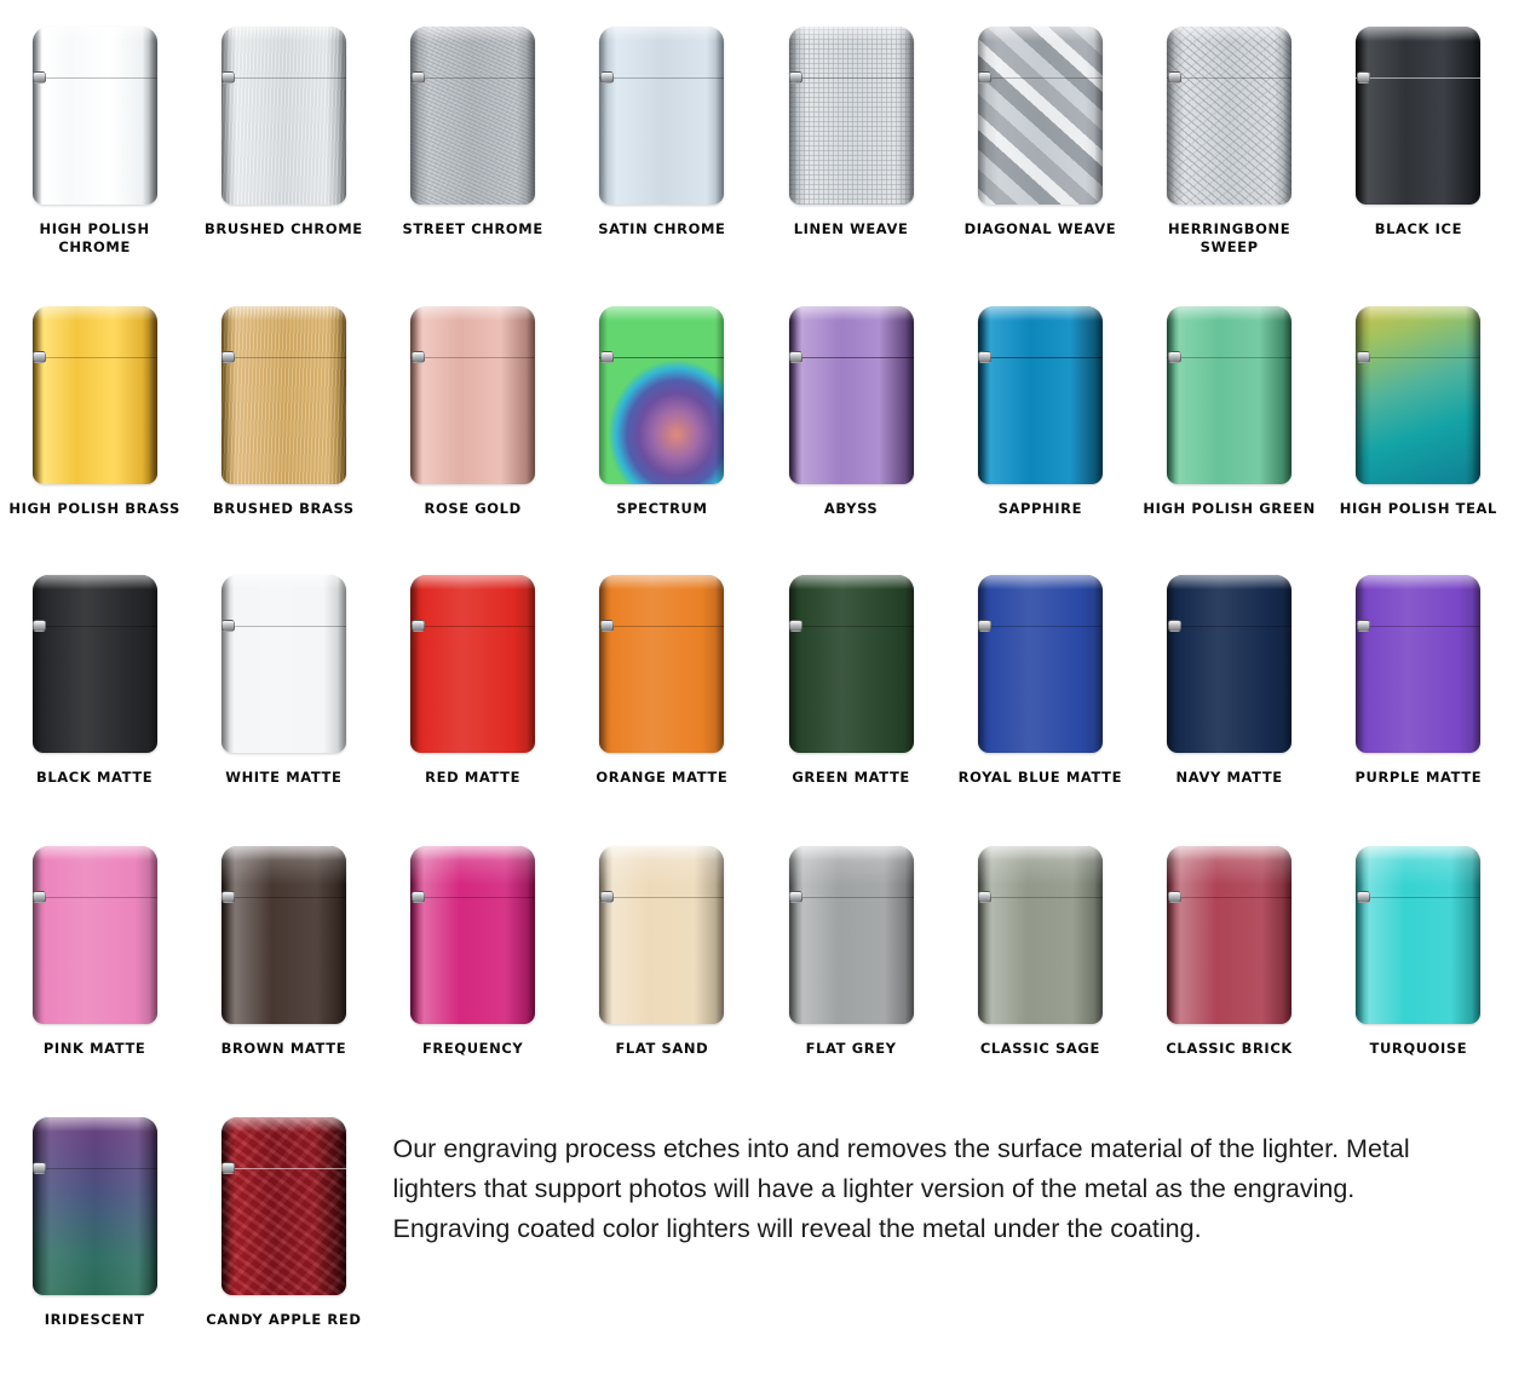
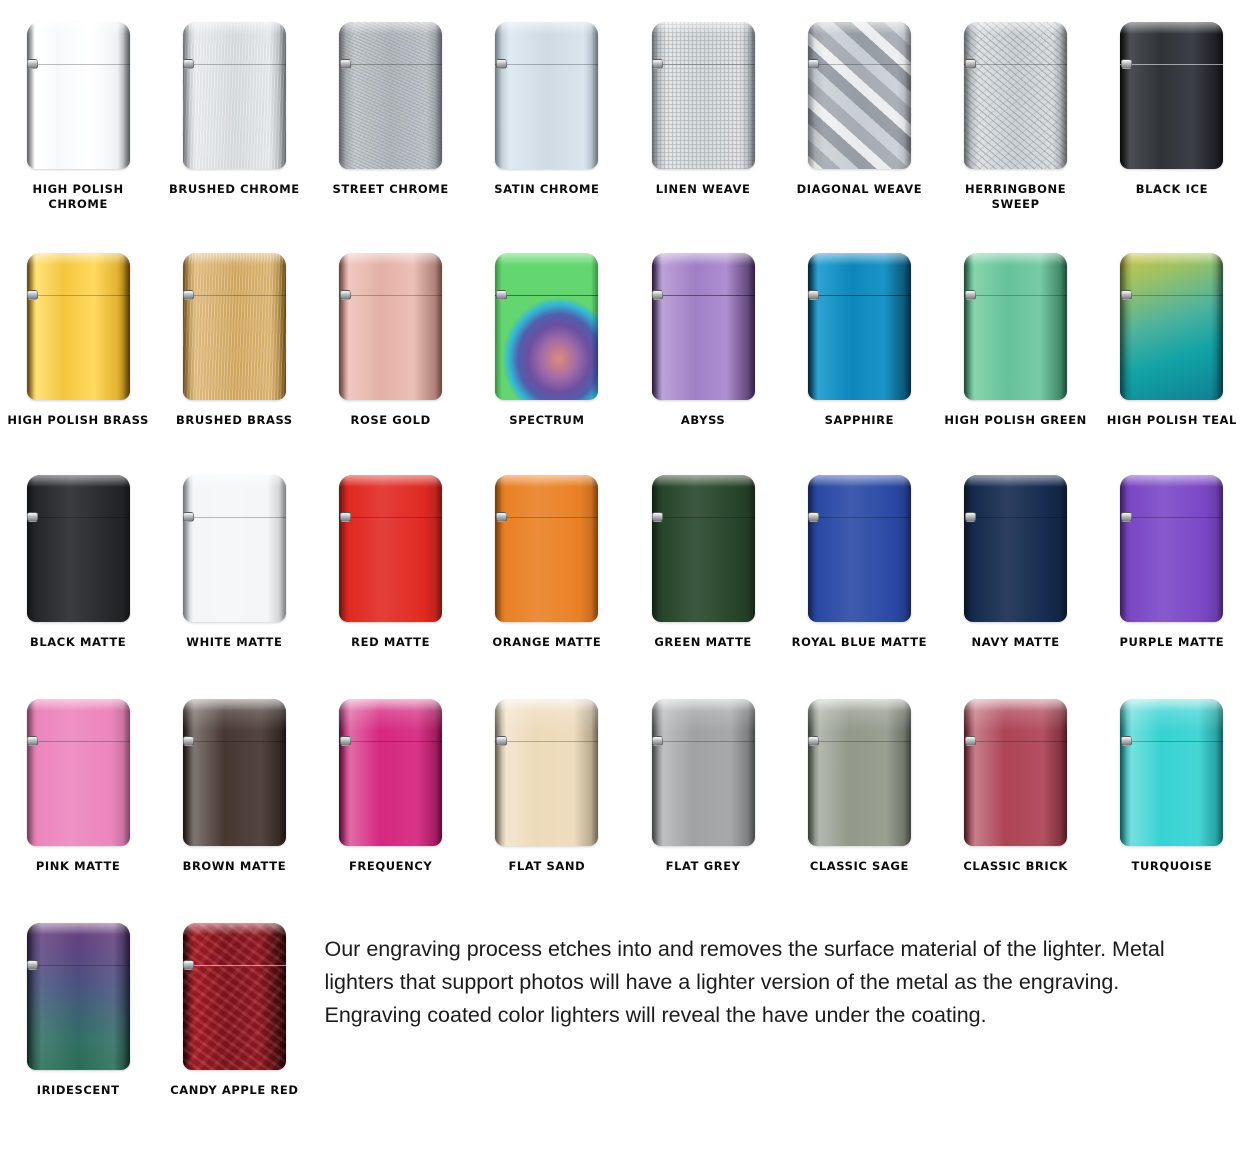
  HIGH POLISH CHROME
  BRUSHED CHROME
  STREET CHROME
  SATIN CHROME
  LINEN WEAVE
  DIAGONAL WEAVE
  HERRINGBONE SWEEP
  BLACK ICE
  HIGH POLISH BRASS
  BRUSHED BRASS
  ROSE GOLD
  SPECTRUM
  ABYSS
  SAPPHIRE
  HIGH POLISH GREEN
  HIGH POLISH TEAL
  BLACK MATTE
  WHITE MATTE
  RED MATTE
  ORANGE MATTE
  GREEN MATTE
  ROYAL BLUE MATTE
  NAVY MATTE
  PURPLE MATTE
  PINK MATTE
  BROWN MATTE
  FREQUENCY
  FLAT SAND
  FLAT GREY
  CLASSIC SAGE
  CLASSIC BRICK
  TURQUOISE
  IRIDESCENT
  CANDY APPLE RED
- Our engraving process etches into and removes the surface material of the lighter. Metal lighters that support photos will have a lighter version of the metal as the engraving. Engraving coated color lighters will reveal the metal under the coating.
+ Our engraving process etches into and removes the surface material of the lighter. Metal lighters that support photos will have a lighter version of the metal as the engraving. Engraving coated color lighters will reveal the have under the coating.
